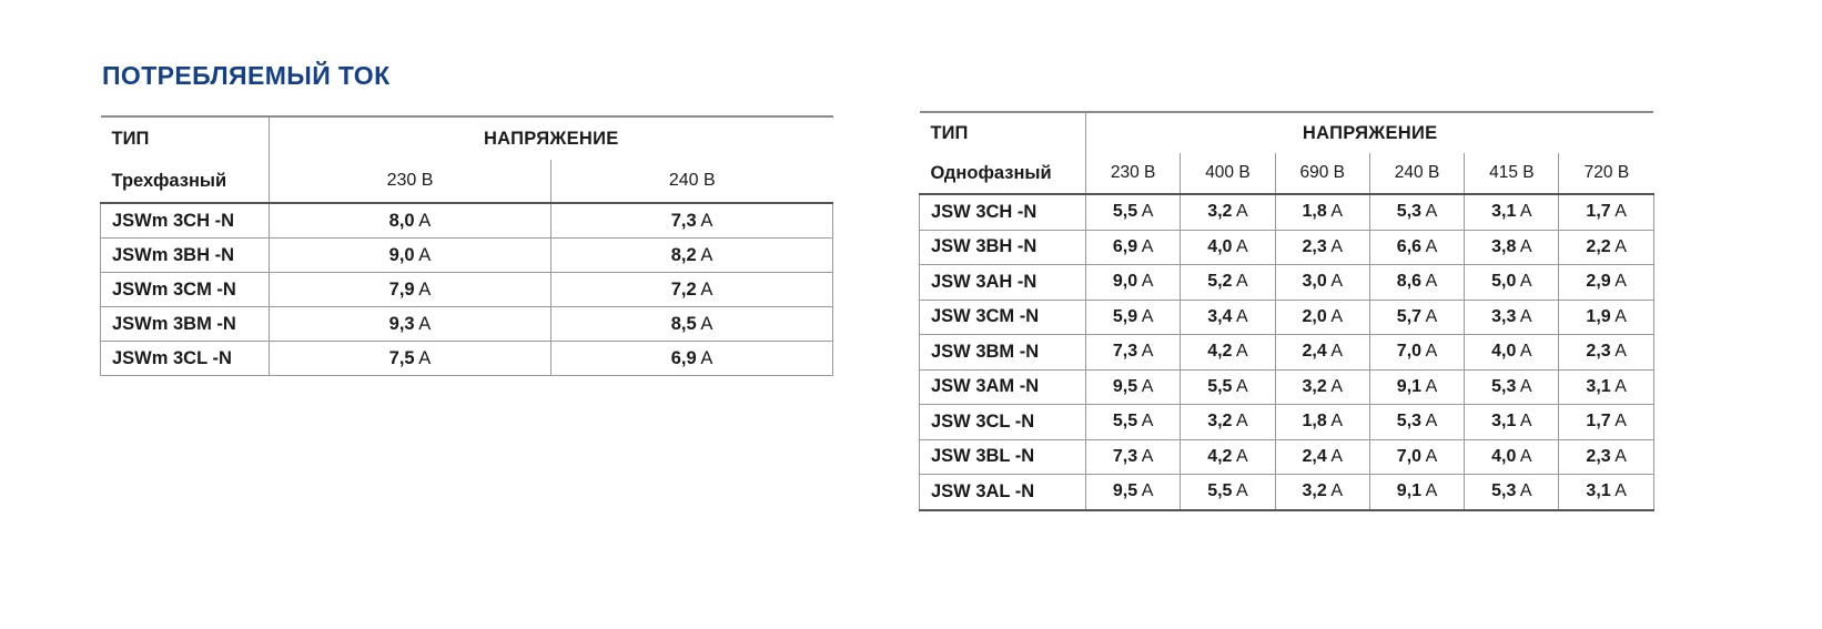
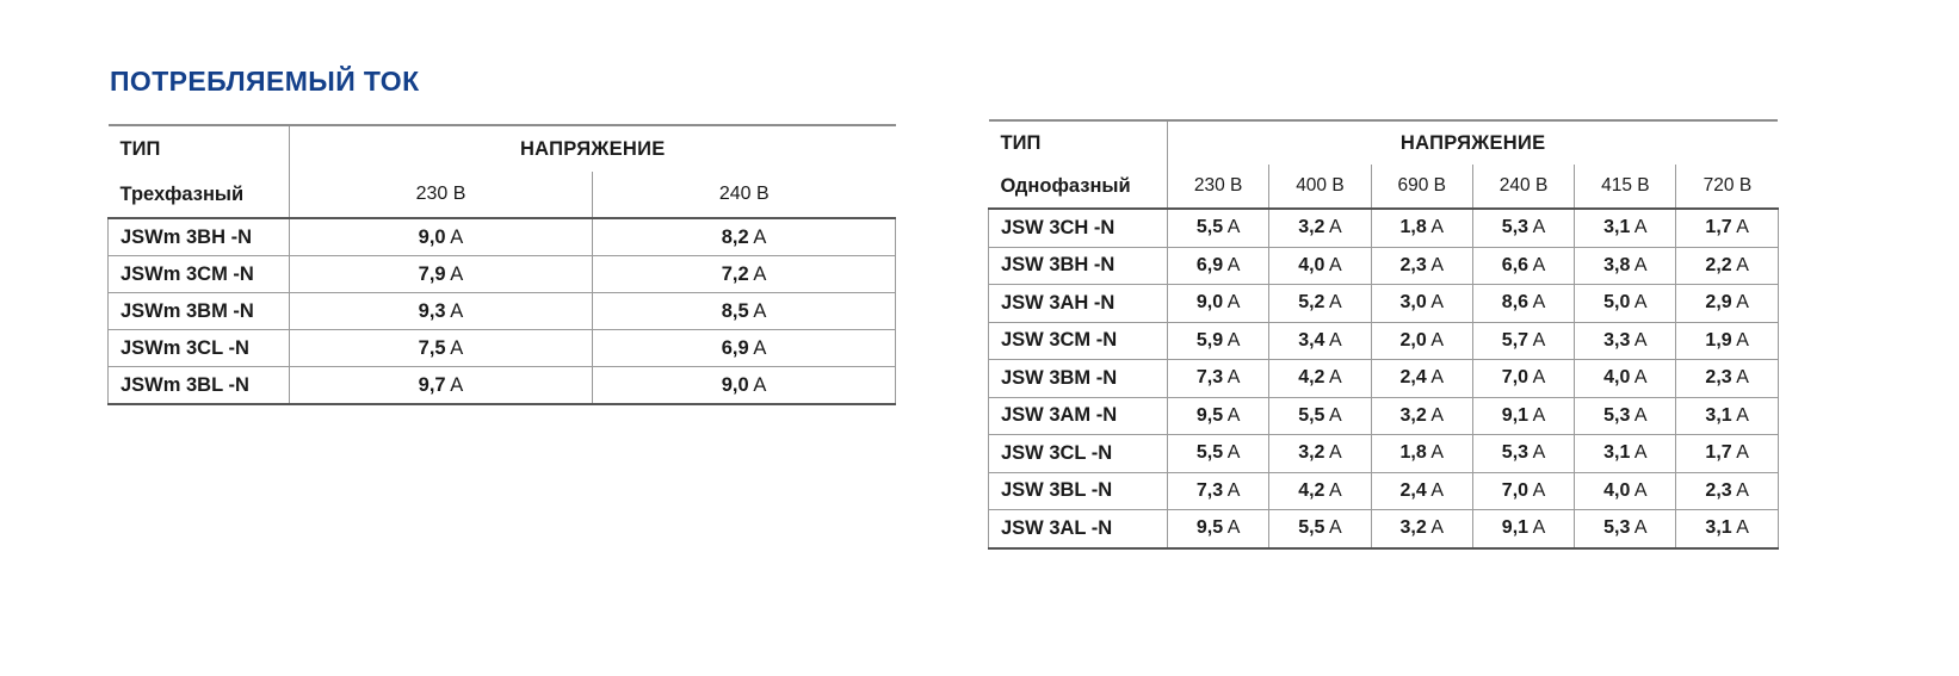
  ПОТРЕБЛЯЕМЫЙ ТОК
  ТИП	НАПРЯЖЕНИЕ
  Трехфазный	230 В	240 В
- JSWm 3CH -N	8,0 A	7,3 A
  JSWm 3BH -N	9,0 A	8,2 A
  JSWm 3CM -N	7,9 A	7,2 A
  JSWm 3BM -N	9,3 A	8,5 A
  JSWm 3CL -N	7,5 A	6,9 A
+ JSWm 3BL -N	9,7 A	9,0 A
  ТИП	НАПРЯЖЕНИЕ
  Однофазный	230 В	400 В	690 В	240 В	415 В	720 В
  JSW 3CH -N	5,5 A	3,2 A	1,8 A	5,3 A	3,1 A	1,7 A
  JSW 3BH -N	6,9 A	4,0 A	2,3 A	6,6 A	3,8 A	2,2 A
  JSW 3AH -N	9,0 A	5,2 A	3,0 A	8,6 A	5,0 A	2,9 A
  JSW 3CM -N	5,9 A	3,4 A	2,0 A	5,7 A	3,3 A	1,9 A
  JSW 3BM -N	7,3 A	4,2 A	2,4 A	7,0 A	4,0 A	2,3 A
  JSW 3AM -N	9,5 A	5,5 A	3,2 A	9,1 A	5,3 A	3,1 A
  JSW 3CL -N	5,5 A	3,2 A	1,8 A	5,3 A	3,1 A	1,7 A
  JSW 3BL -N	7,3 A	4,2 A	2,4 A	7,0 A	4,0 A	2,3 A
  JSW 3AL -N	9,5 A	5,5 A	3,2 A	9,1 A	5,3 A	3,1 A
